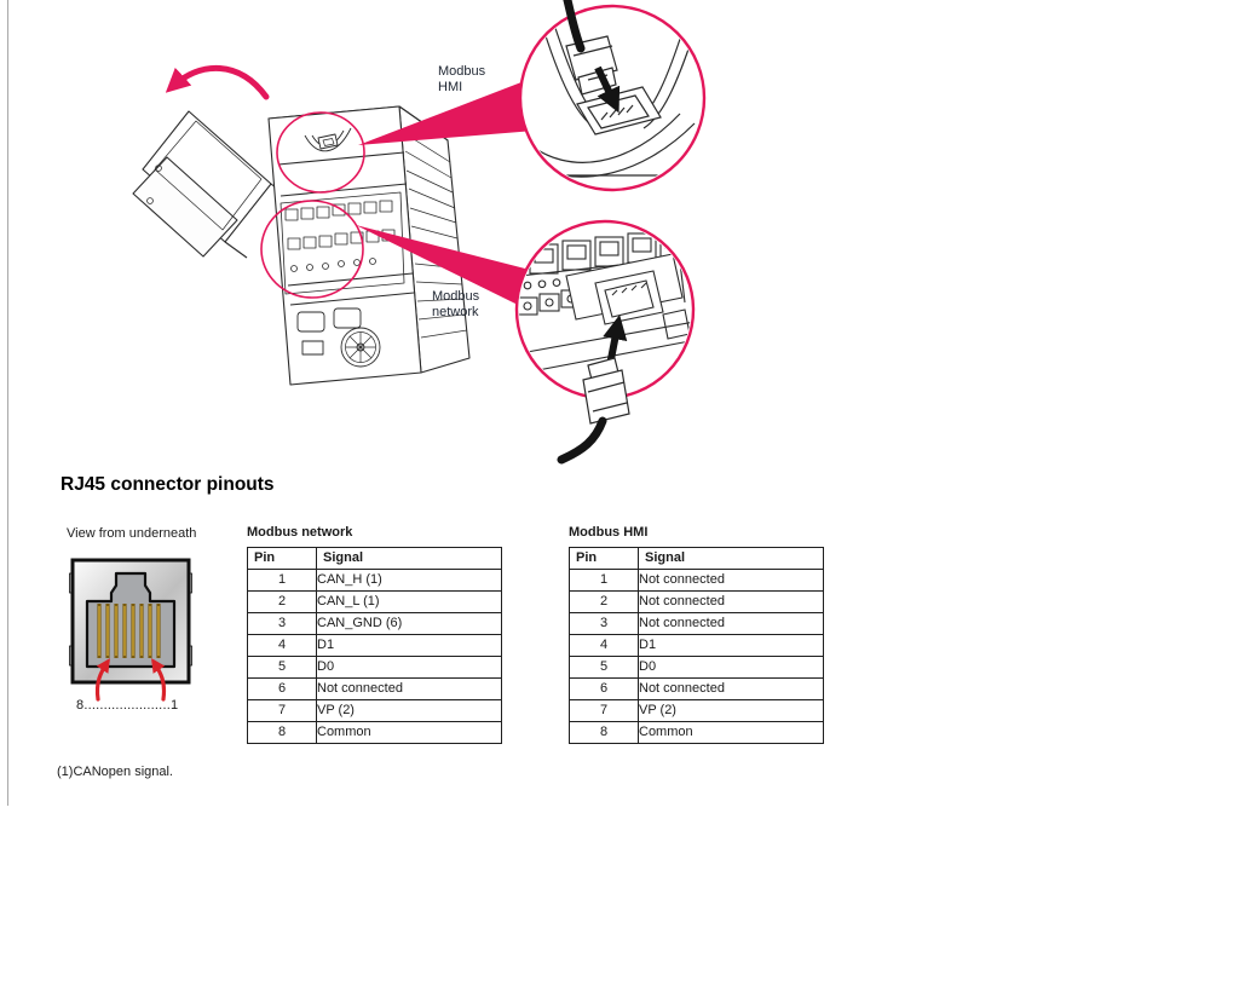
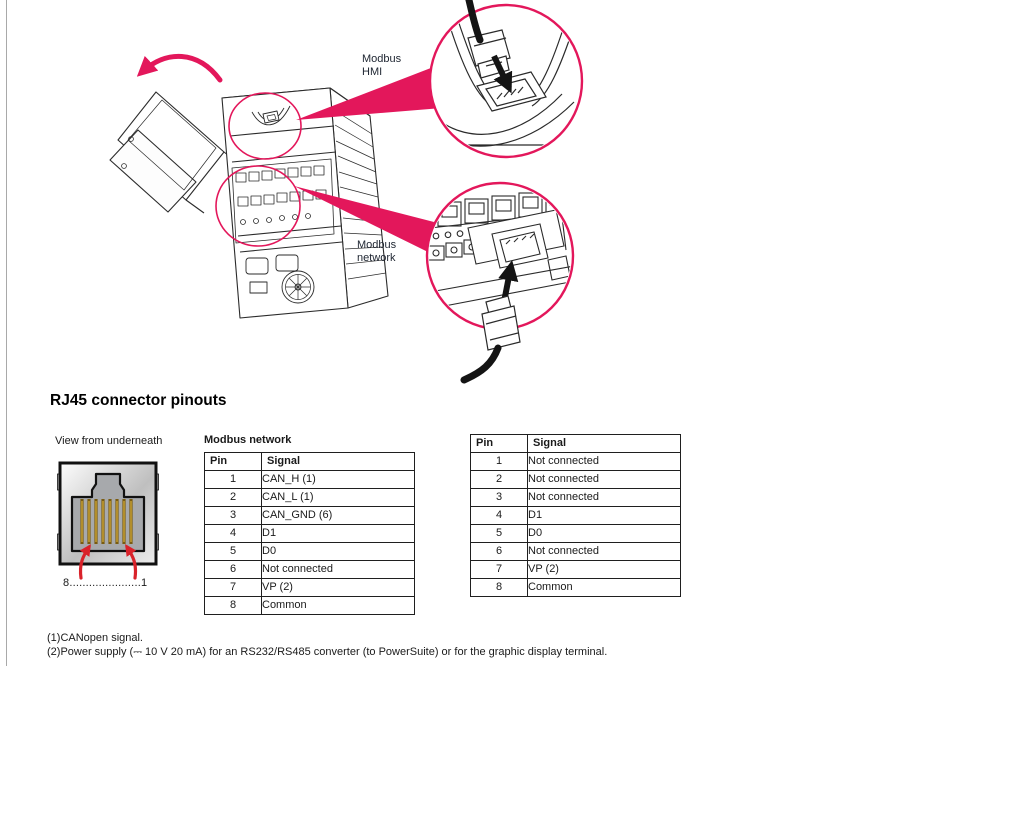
  Modbus
  HMI
  Modbus
  network
  RJ45 connector pinouts
  View from underneath
  8......................1
  Modbus network
  Pin	Signal
  1	CAN_H (1)
  2	CAN_L (1)
  3	CAN_GND (6)
  4	D1
  5	D0
  6	Not connected
  7	VP (2)
  8	Common
- Modbus HMI
  Pin	Signal
  1	Not connected
  2	Not connected
  3	Not connected
  4	D1
  5	D0
  6	Not connected
  7	VP (2)
  8	Common
  (1)CANopen signal.
+ (2)Power supply (⎓ 10 V 20 mA) for an RS232/RS485 converter (to PowerSuite) or for the graphic display terminal.
